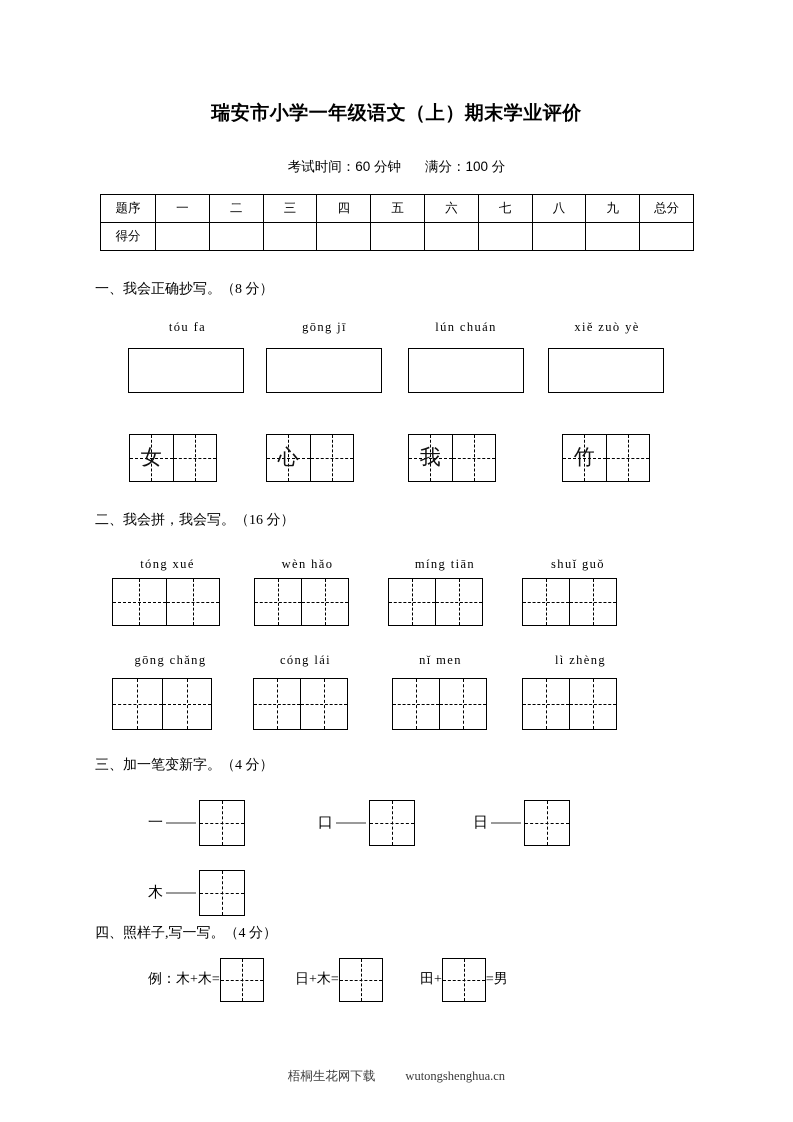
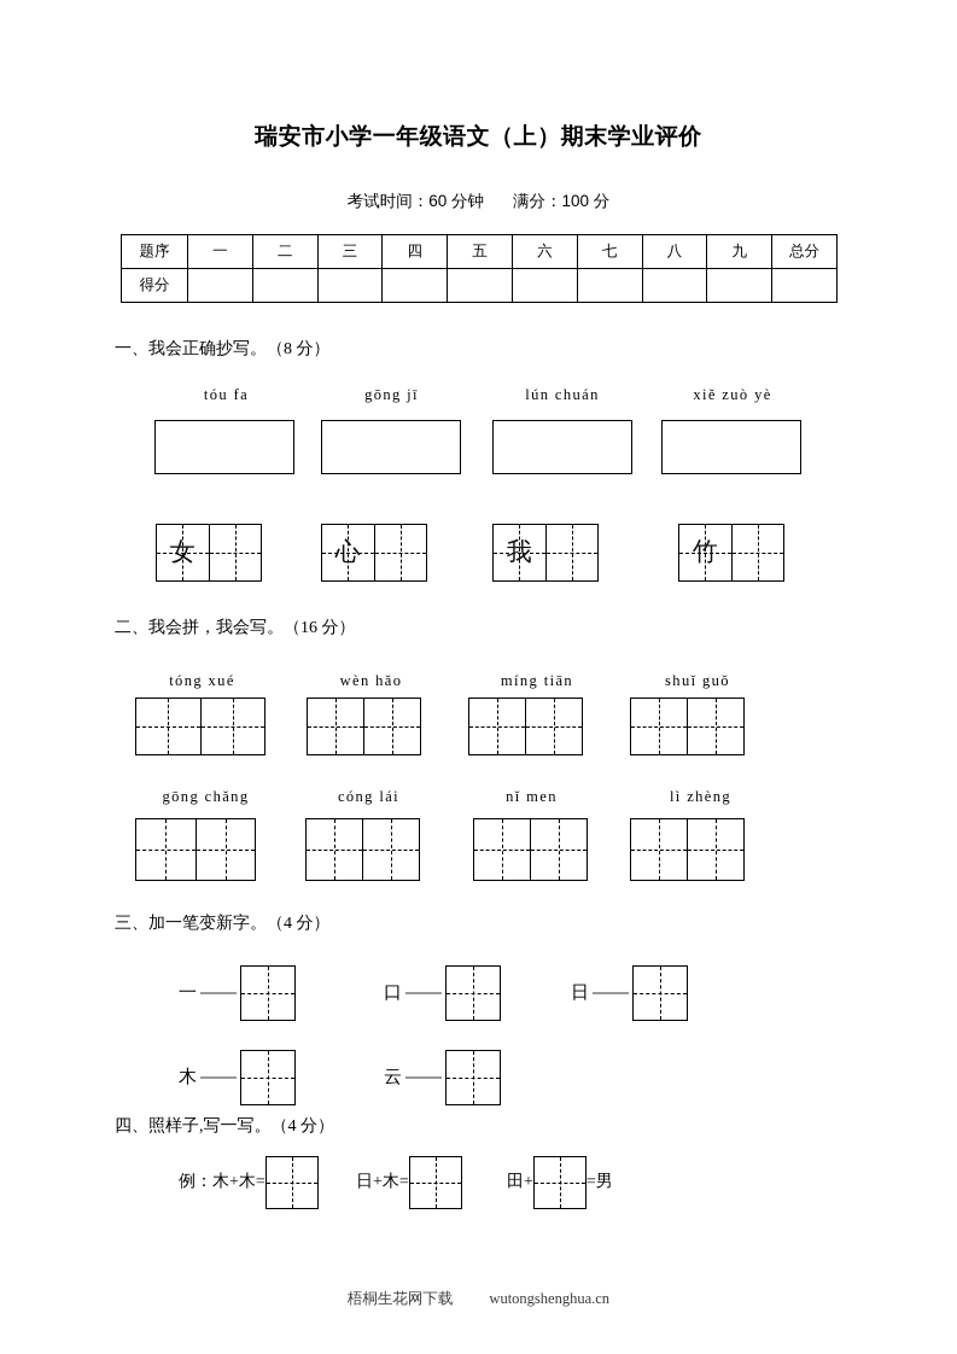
  瑞安市小学一年级语文（上）期末学业评价
  考试时间：60 分钟 满分：100 分
  题序	一	二	三	四	五	六	七	八	九	总分
  得分
  一、我会正确抄写。（8 分）
  tóu fa
  gōng jī
  lún chuán
  xiě zuò yè
  女
  心
  我
  竹
  二、我会拼，我会写。（16 分）
  tóng xué
  wèn hǎo
  míng tiān
  shuǐ guǒ
  gōng chǎng
  cóng lái
  nǐ men
  lì zhèng
  三、加一笔变新字。（4 分）
  一
  口
  日
  木
+ 云
  四、照样子,写一写。（4 分）
  例：木+木=
  日+木=
  田+
  =男
  梧桐生花网下载 wutongshenghua.cn
